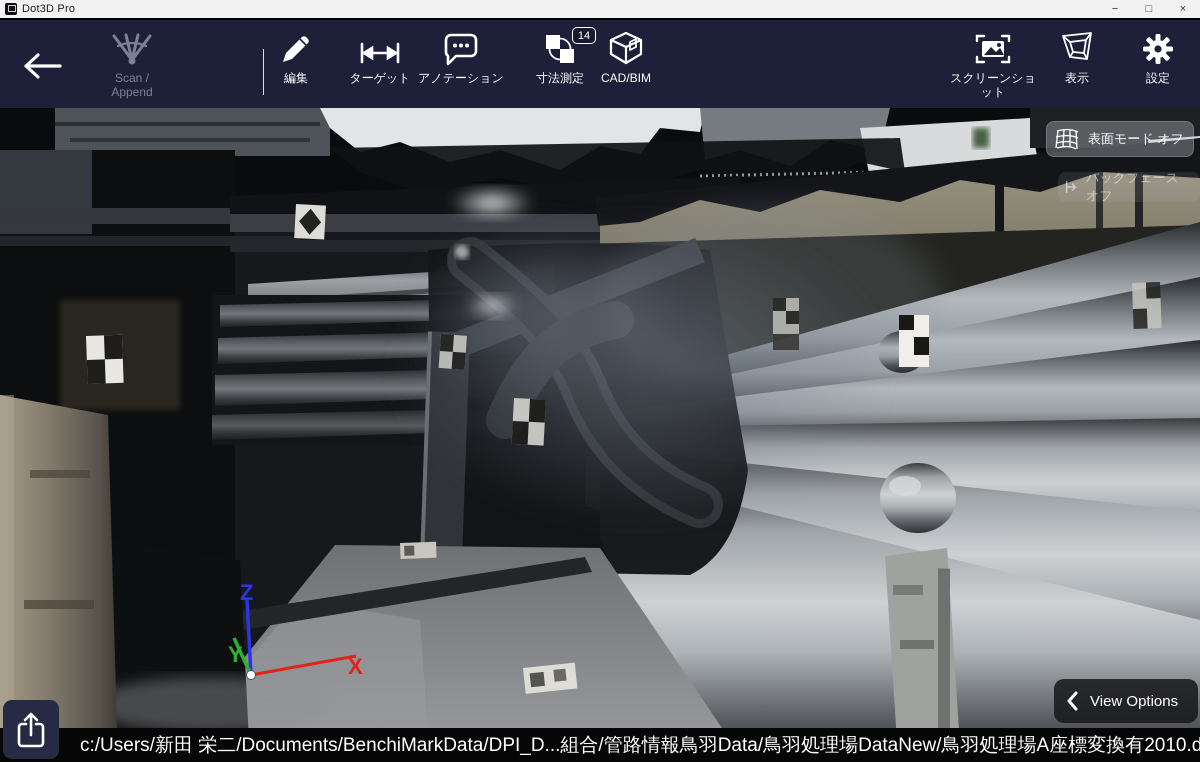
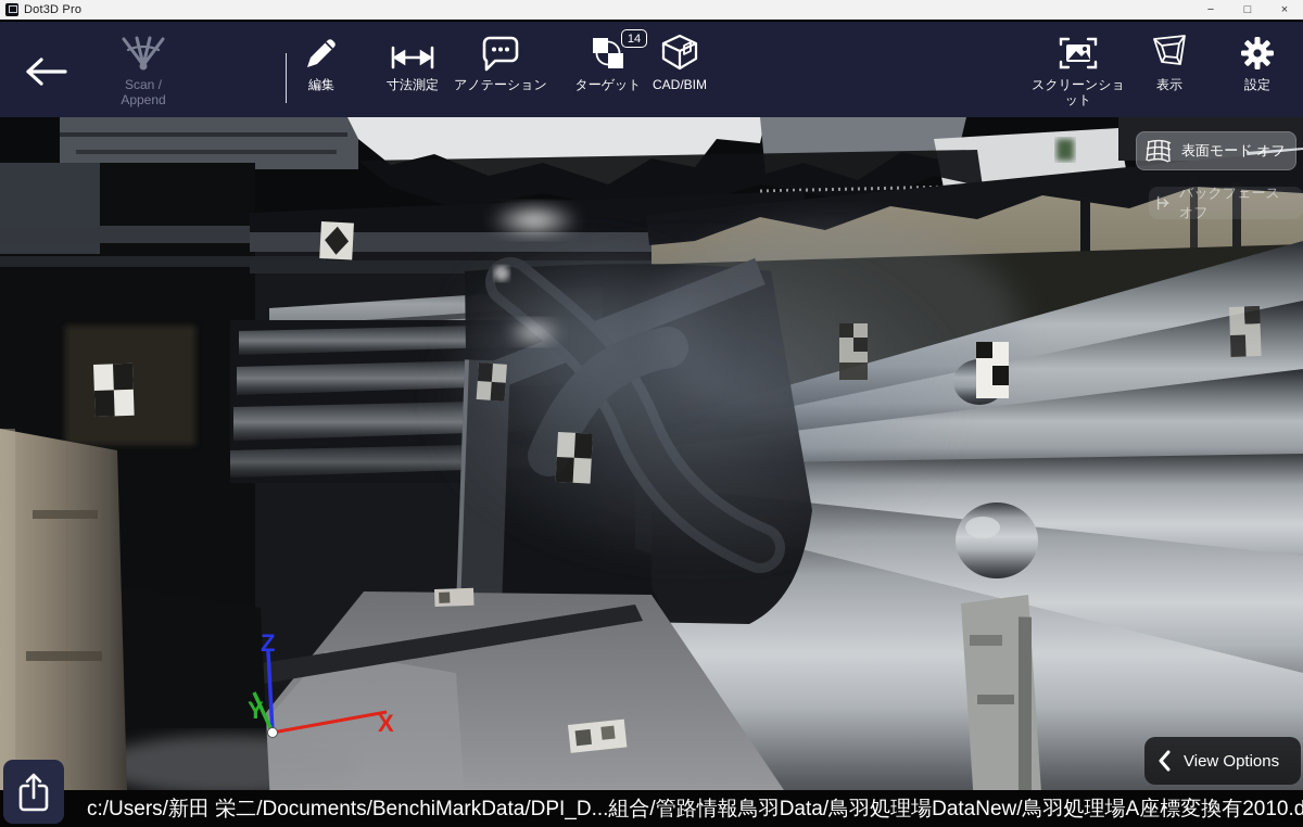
  Z
  Y
  X
  Dot3D Pro
  −
  □
  ×
  Scan / Append
  編集
- ターゲット
+ 寸法測定
  アノテーション
- 寸法測定
+ ターゲット
  14
  CAD/BIM
  スクリーンショット
  表示
  設定
  表面モード オフ
  バックフェース オフ
  View Options
  c:/Users/新田 栄二/Documents/BenchiMarkData/DPI_D...組合/管路情報鳥羽Data/鳥羽処理場DataNew/鳥羽処理場A座標変換有2010.d
